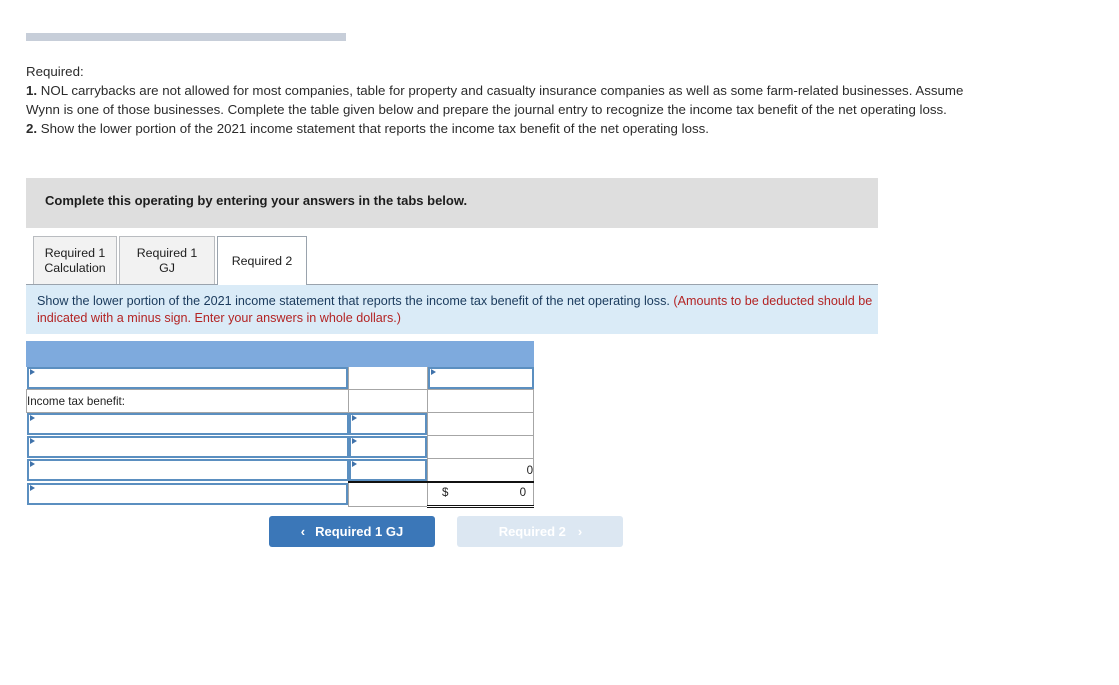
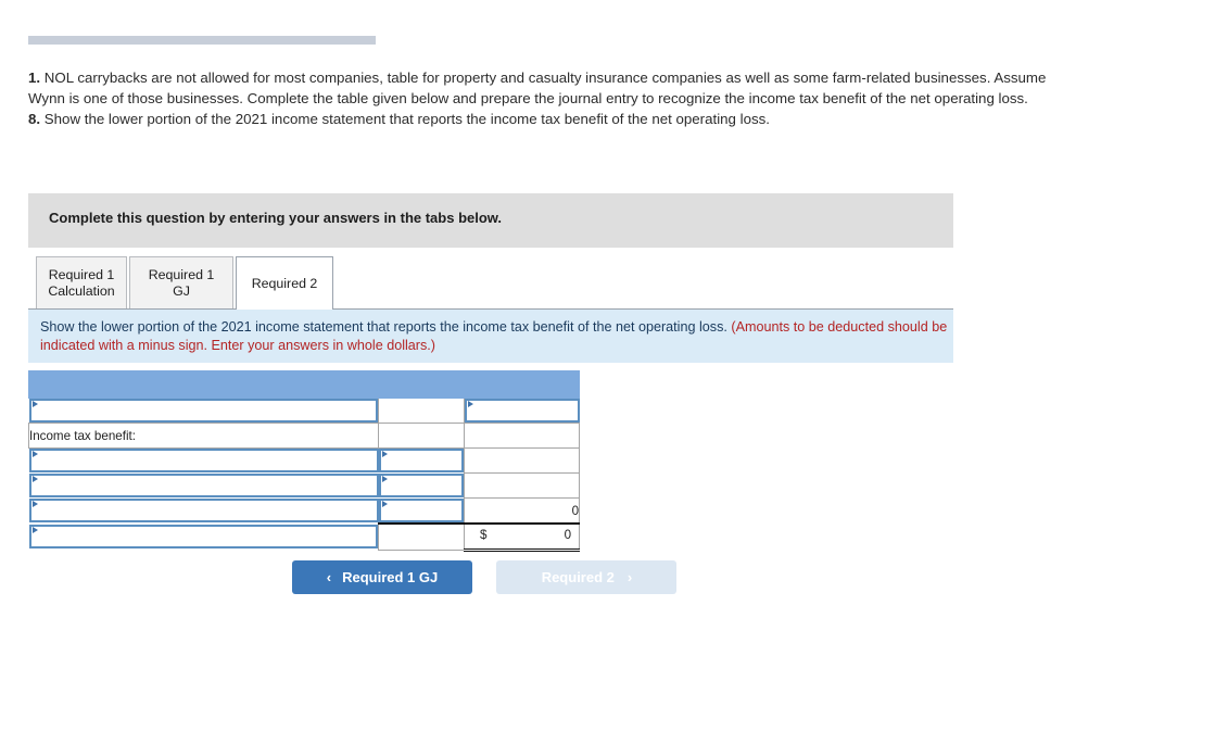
- Required:
  1. NOL carrybacks are not allowed for most companies, table for property and casualty insurance companies as well as some farm-related businesses. Assume Wynn is one of those businesses. Complete the table given below and prepare the journal entry to recognize the income tax benefit of the net operating loss.
- 2. Show the lower portion of the 2021 income statement that reports the income tax benefit of the net operating loss.
+ 8. Show the lower portion of the 2021 income statement that reports the income tax benefit of the net operating loss.
- Complete this operating by entering your answers in the tabs below.
+ Complete this question by entering your answers in the tabs below.
  Required 1
  Calculation
  Required 1 GJ
  Required 2
  Show the lower portion of the 2021 income statement that reports the income tax benefit of the net operating loss. (Amounts to be deducted should be indicated with a minus sign. Enter your answers in whole dollars.)
  Income tax benefit:
  		0
  		$ 0
  ‹
  Required 1 GJ
  Required 2
  ›
